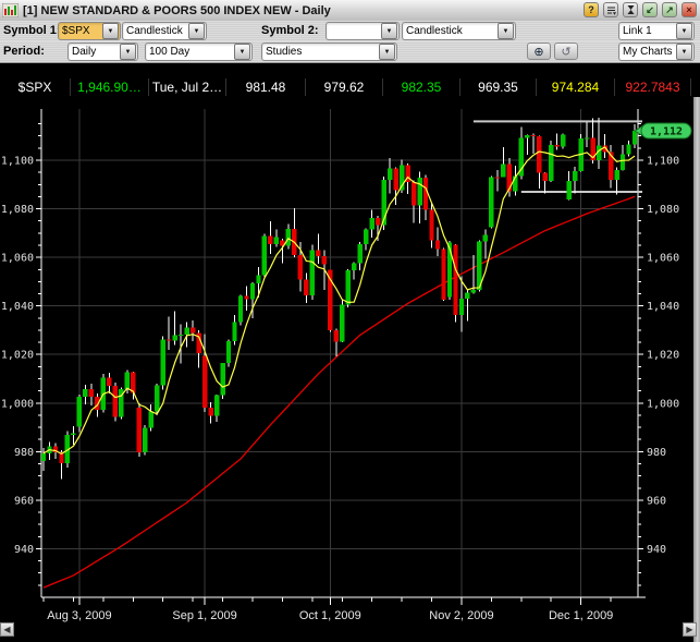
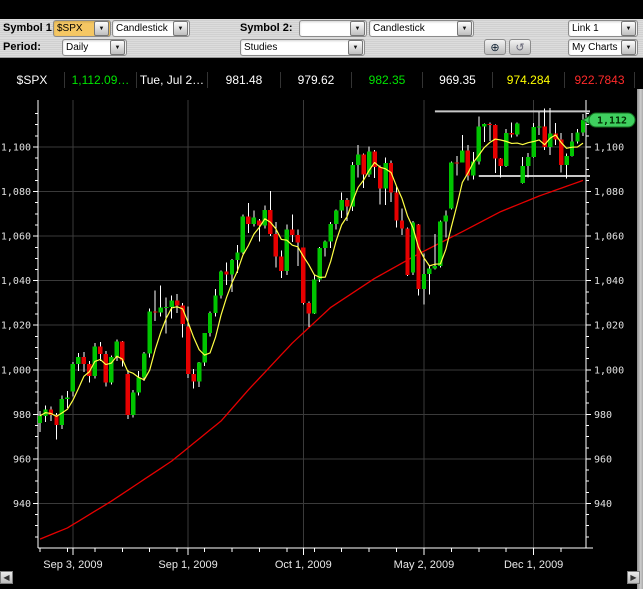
- [1] NEW STANDARD & POORS 500 INDEX NEW - Daily
- ?
- ↙
- ↗
- ×
  Symbol 1
  $SPX
  Candlestick
  Symbol 2:
  Candlestick
  Link 1
  Period:
  Daily
- 100 Day
  Studies
  ⊕
  ↺
  My Charts
  $SPX
- 1,946.90…
+ 1,112.09…
  Tue, Jul 2…
  981.48
  979.62
  982.35
  969.35
  974.284
  922.7843
  940
  940
  960
  960
  980
  980
  1,000
  1,000
  1,020
  1,020
  1,040
  1,040
  1,060
  1,060
  1,080
  1,080
  1,100
  1,100
- Aug 3, 2009
+ Sep 3, 2009
  Sep 1, 2009
  Oct 1, 2009
- Nov 2, 2009
+ May 2, 2009
  Dec 1, 2009
  1,112
  ◀
  ▶
